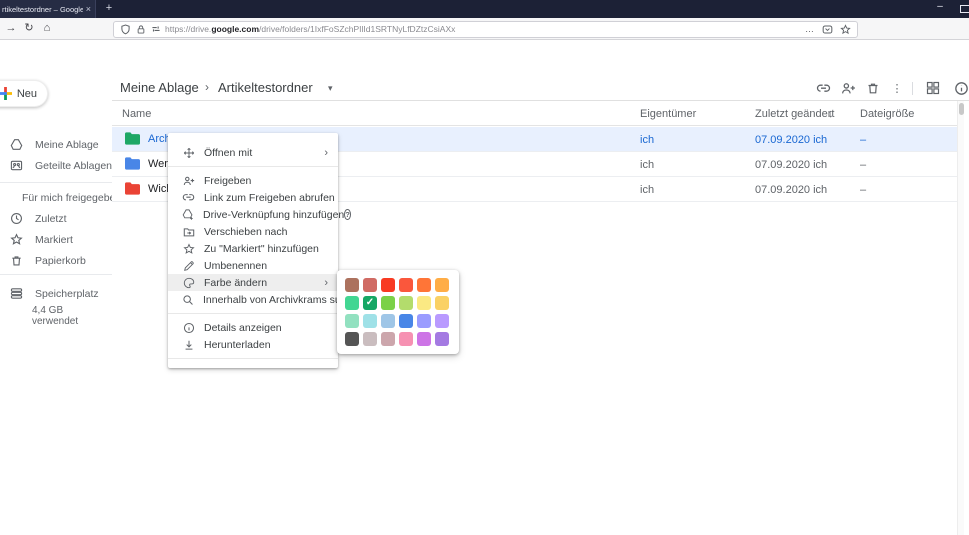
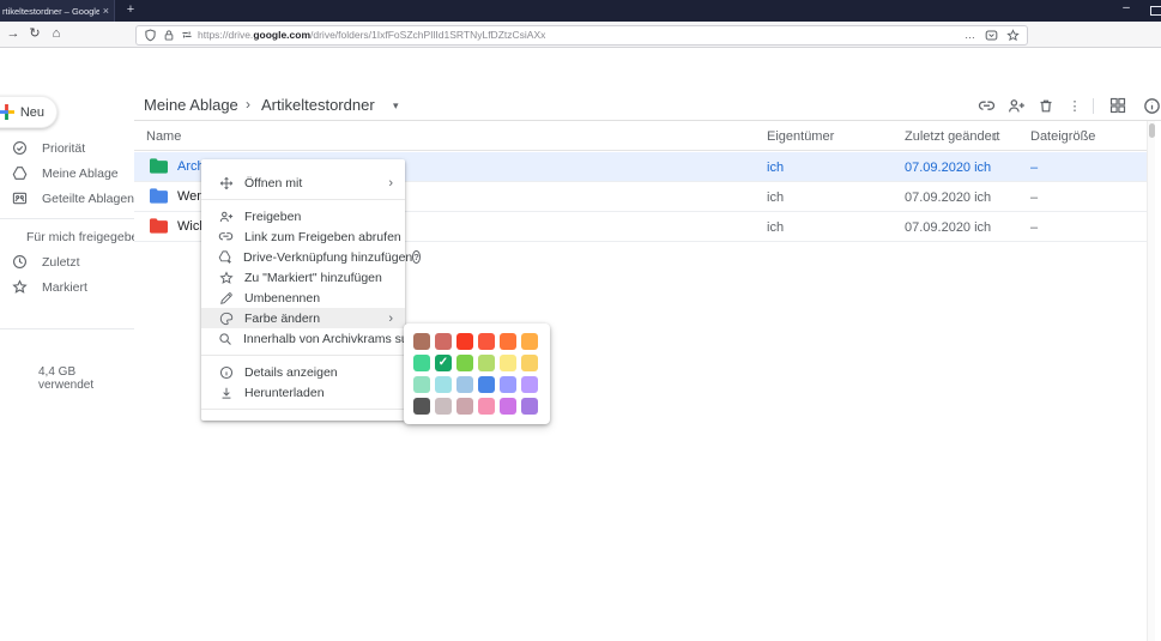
  rtikeltestordner – Google
  ×
  +
  –
  →
  ↻
  ⌂
  https://drive.google.com/drive/folders/1IxfFoSZchPIlId1SRTNyLfDZtzCsiAXx
  …
  Neu
+ Priorität
  Meine Ablage
  Geteilte Ablagen
  Für mich freigegeb
  Zuletzt
  Markiert
- Papierkorb
- Speicherplatz
  4,4 GB verwendet
  Meine Ablage
  ›
  Artikeltestordner
  ▾
  ⋮
  Name
  Eigentümer
  Zuletzt geändert
  ↓
  Dateigröße
  ich
  07.09.2020 ich
  –
  ich
  07.09.2020 ich
  –
  ich
  07.09.2020 ich
  –
  Öffnen mit
  ›
  Freigeben
  Link zum Freigeben abrufen
  Drive-Verknüpfung hinzufügen
  ?
- Verschieben nach
  Zu "Markiert" hinzufügen
  Umbenennen
  Farbe ändern
  ›
  Innerhalb von Archivkrams s
  Details anzeigen
  Herunterladen
  ✓
